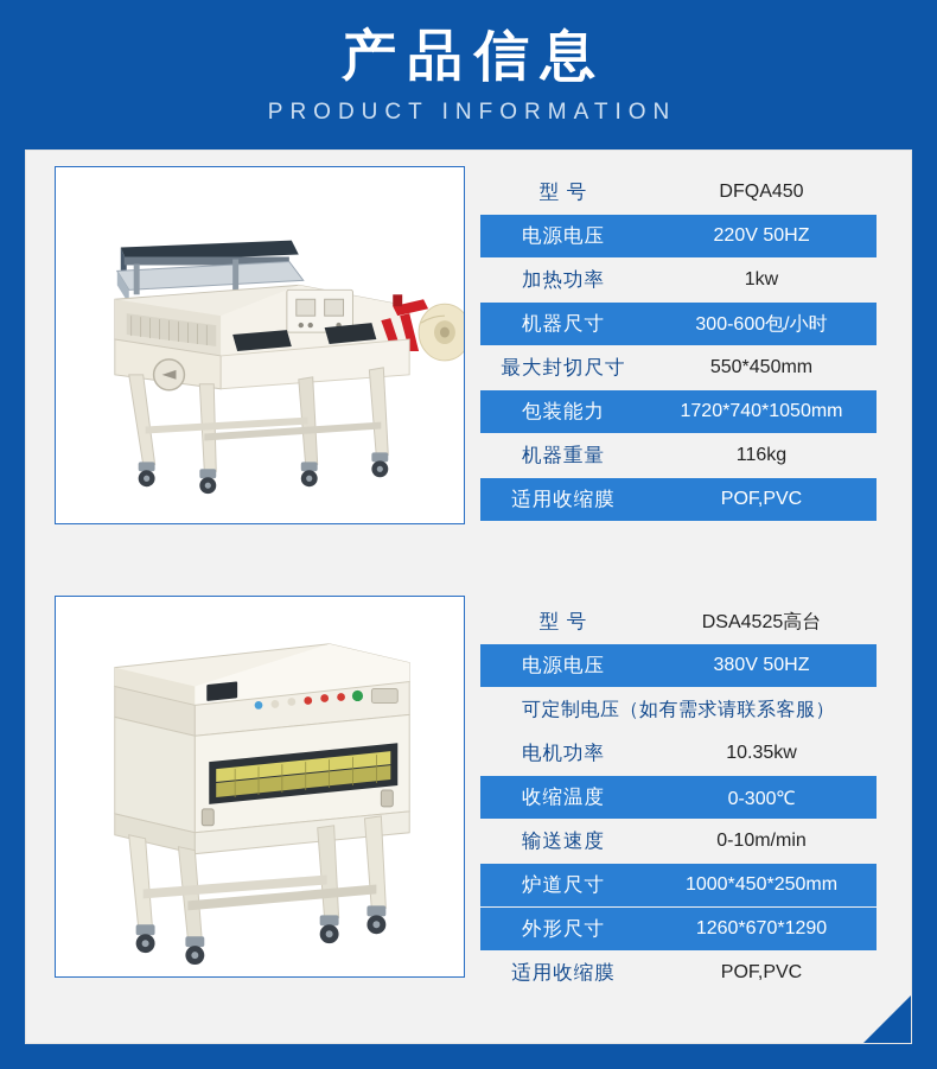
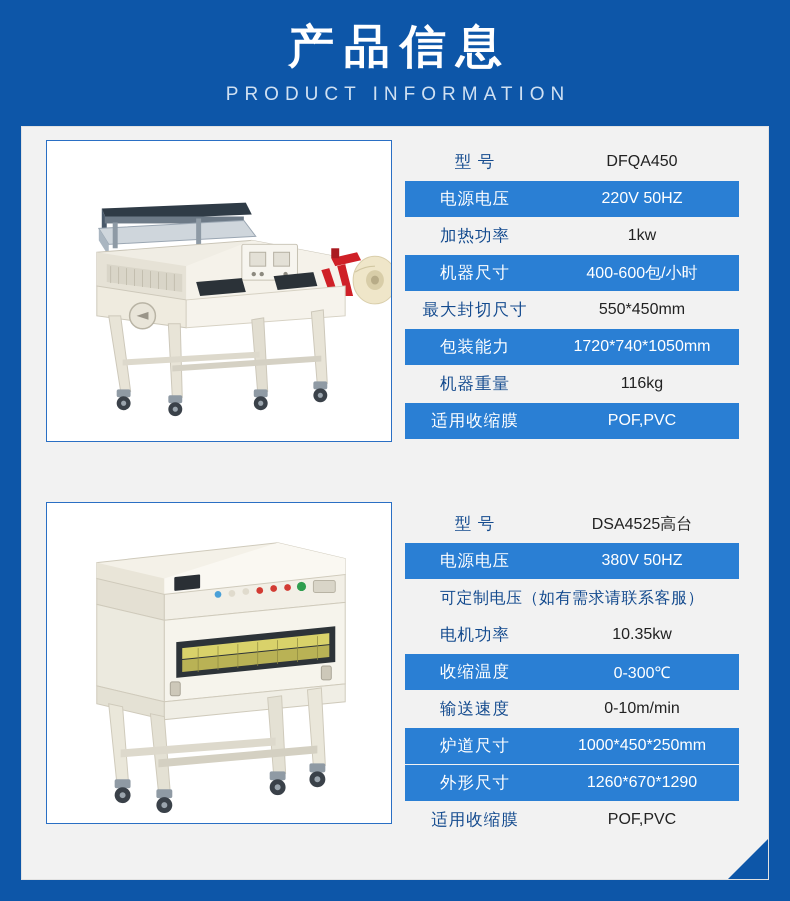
  产品信息
  PRODUCT INFORMATION
  型 号
  DFQA450
  电源电压
  220V 50HZ
  加热功率
  1kw
  机器尺寸
- 300-600包/小时
+ 400-600包/小时
  最大封切尺寸
  550*450mm
  包装能力
  1720*740*1050mm
  机器重量
  116kg
  适用收缩膜
  POF,PVC
  型 号
  DSA4525高台
  电源电压
  380V 50HZ
  可定制电压（如有需求请联系客服）
  电机功率
  10.35kw
  收缩温度
  0-300℃
  输送速度
  0-10m/min
  炉道尺寸
  1000*450*250mm
  外形尺寸
  1260*670*1290
  适用收缩膜
  POF,PVC
